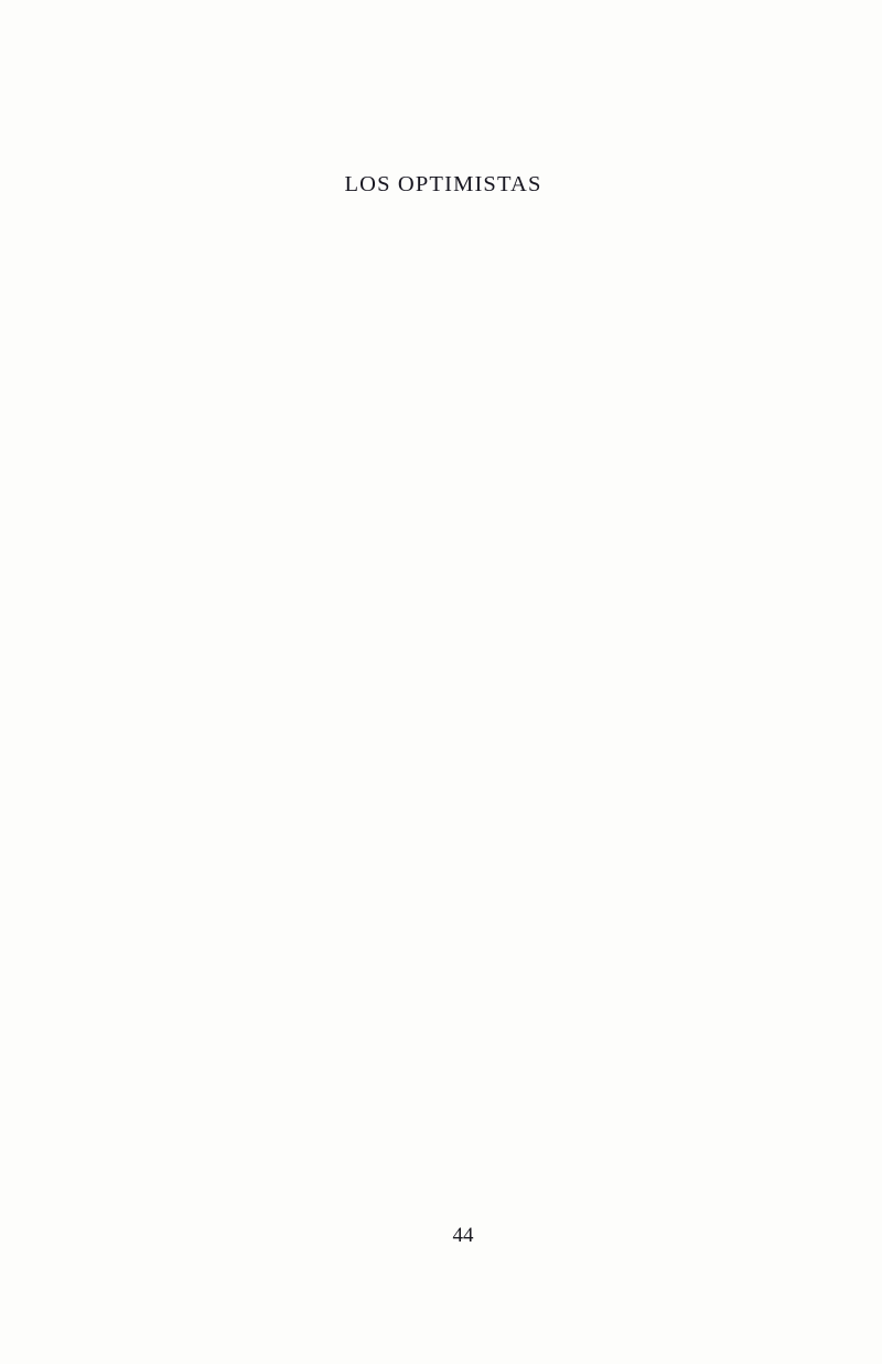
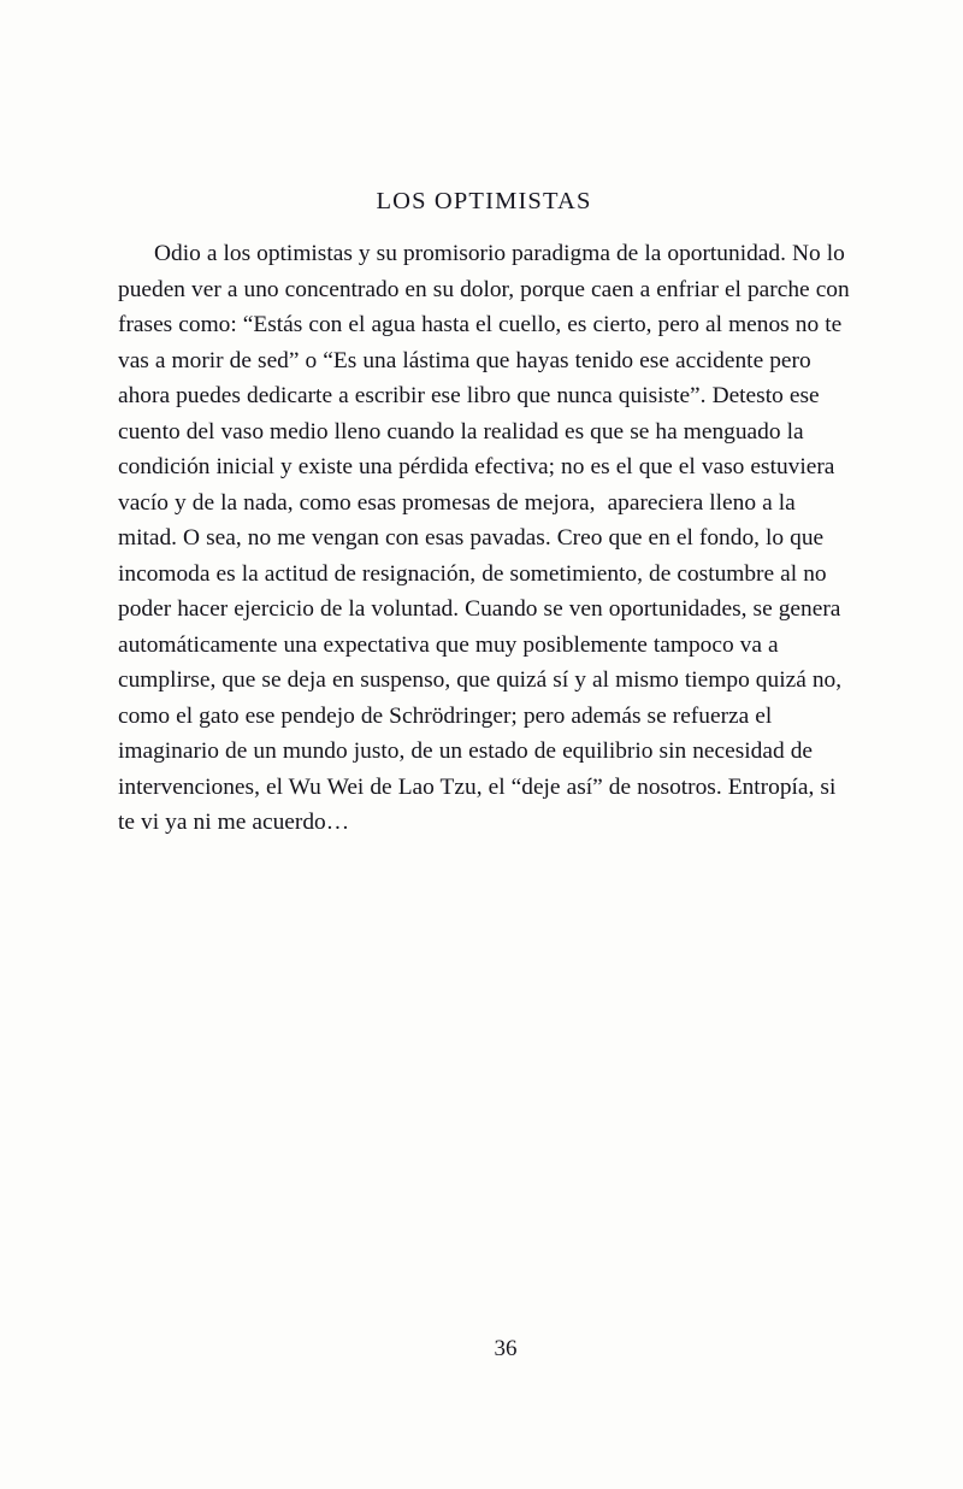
  LOS OPTIMISTAS
+ Odio a los optimistas y su promisorio paradigma de la oportunidad. No lo pueden ver a uno concentrado en su dolor, porque caen a enfriar el parche con frases como: “Estás con el agua hasta el cuello, es cierto, pero al menos no te vas a morir de sed” o “Es una lástima que hayas tenido ese accidente pero ahora puedes dedicarte a escribir ese libro que nunca quisiste”. Detesto ese cuento del vaso medio lleno cuando la realidad es que se ha menguado la condición inicial y existe una pérdida efectiva; no es el que el vaso estuviera vacío y de la nada, como esas promesas de mejora, apareciera lleno a la mitad. O sea, no me vengan con esas pavadas. Creo que en el fondo, lo que incomoda es la actitud de resignación, de sometimiento, de costumbre al no poder hacer ejercicio de la voluntad. Cuando se ven oportunidades, se genera automáticamente una expectativa que muy posiblemente tampoco va a cumplirse, que se deja en suspenso, que quizá sí y al mismo tiempo quizá no, como el gato ese pendejo de Schrödringer; pero además se refuerza el imaginario de un mundo justo, de un estado de equilibrio sin necesidad de intervenciones, el Wu Wei de Lao Tzu, el “deje así” de nosotros. Entropía, si te vi ya ni me acuerdo…
- 44
+ 36
